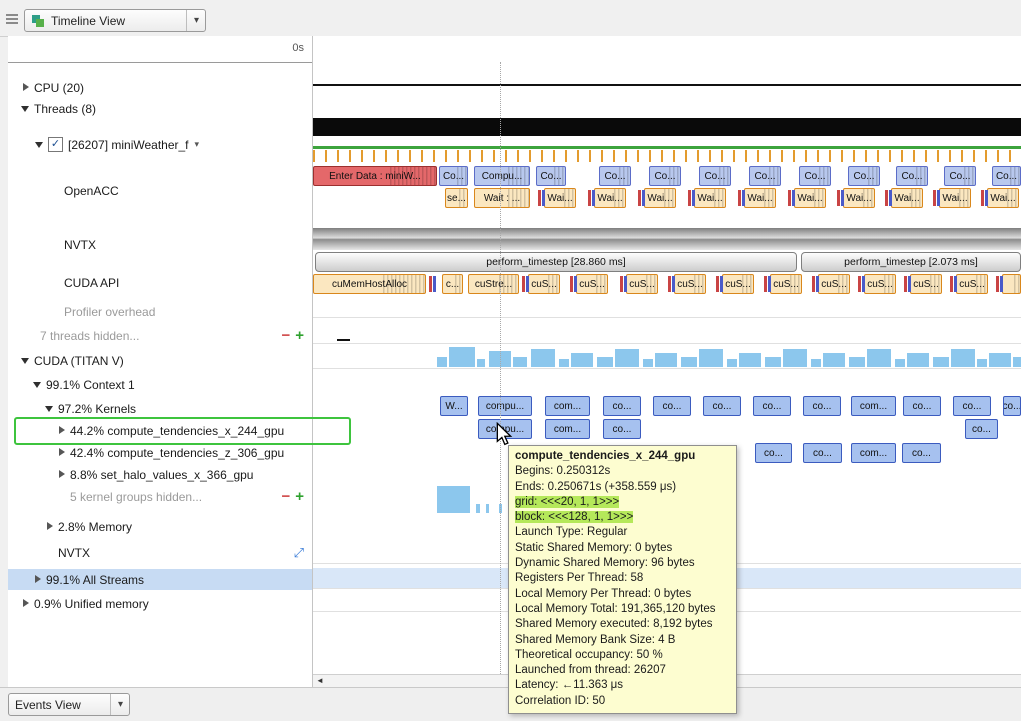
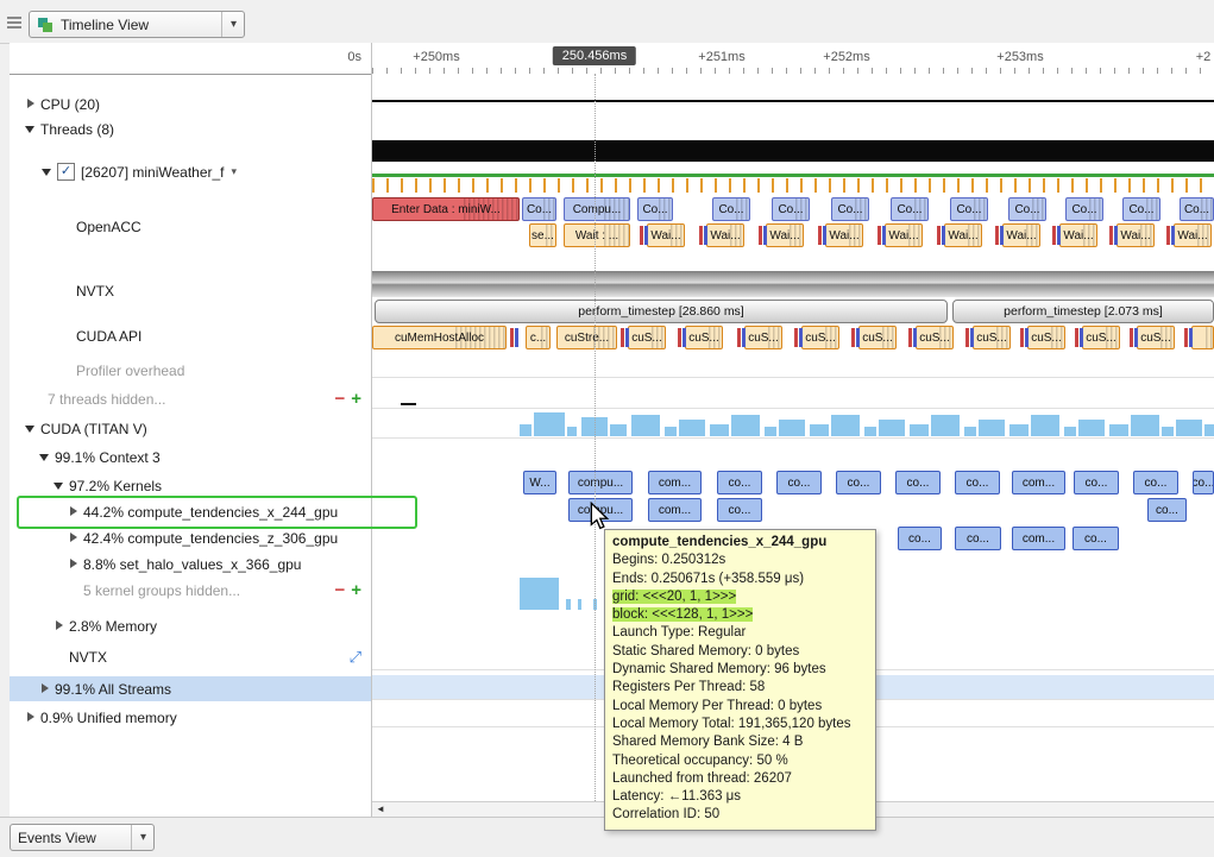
  Timeline View
  ▾
  0s
  CPU (20)
  Threads (8)
  ✓
  [26207] miniWeather_f
  ▾
  OpenACC
  NVTX
  CUDA API
  Profiler overhead
  7 threads hidden...
  −
  +
  CUDA (TITAN V)
- 99.1% Context 1
+ 99.1% Context 3
  97.2% Kernels
  44.2% compute_tendencies_x_244_gpu
  42.4% compute_tendencies_z_306_gpu
  8.8% set_halo_values_x_366_gpu
  5 kernel groups hidden...
  −
  +
  2.8% Memory
  NVTX
  ⤢
  99.1% All Streams
  0.9% Unified memory
+ +250ms
+ +251ms
+ +252ms
+ +253ms
+ +2
+ 250.456ms
  Enter Data : miniW...
  Co...
  Compu...
  Co...
  Co...
  Co...
  Co...
  Co...
  Co...
  Co...
  Co...
  Co...
  Co...
  se...
  Wait : ...
  Wai...
  Wai...
  Wai...
  Wai...
  Wai...
  Wai...
  Wai...
  Wai...
  Wai...
  Wai...
  perform_timestep [28.860 ms]
  perform_timestep [2.073 ms]
  cuMemHostAlloc
  c...
  cuStre...
  cuS...
  cuS...
  cuS...
  cuS...
  cuS...
  cuS...
  cuS...
  cuS...
  cuS...
  cuS...
  W...
  compu...
  com...
  co...
  co...
  co...
  co...
  co...
  com...
  co...
  co...
  co...
  copu...
  com...
  co...
  co...
  co...
  co...
  com...
  co...
  ◄
  compute_tendencies_x_244_gpu
  Begins: 0.250312s
  Ends: 0.250671s (+358.559 μs)
  grid: <<<20, 1, 1>>>
  block: <<<128, 1, 1>>>
  Launch Type: Regular
  Static Shared Memory: 0 bytes
  Dynamic Shared Memory: 96 bytes
  Registers Per Thread: 58
  Local Memory Per Thread: 0 bytes
  Local Memory Total: 191,365,120 bytes
- Shared Memory executed: 8,192 bytes
  Shared Memory Bank Size: 4 B
  Theoretical occupancy: 50 %
  Launched from thread: 26207
  Latency: ←11.363 μs
  Correlation ID: 50
  Events View
  ▾
